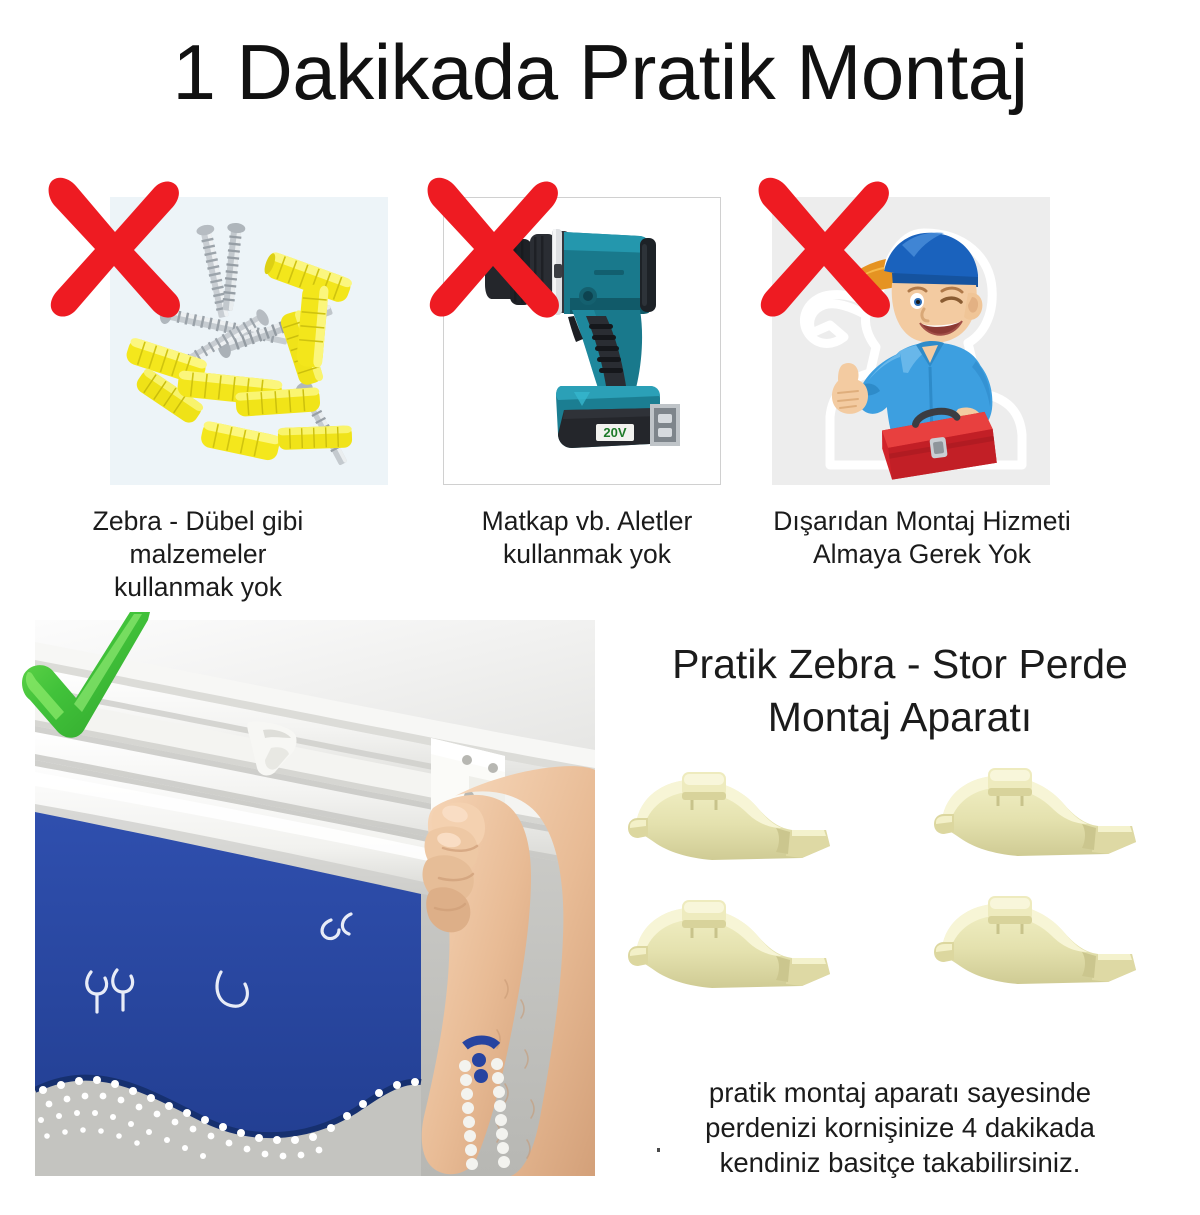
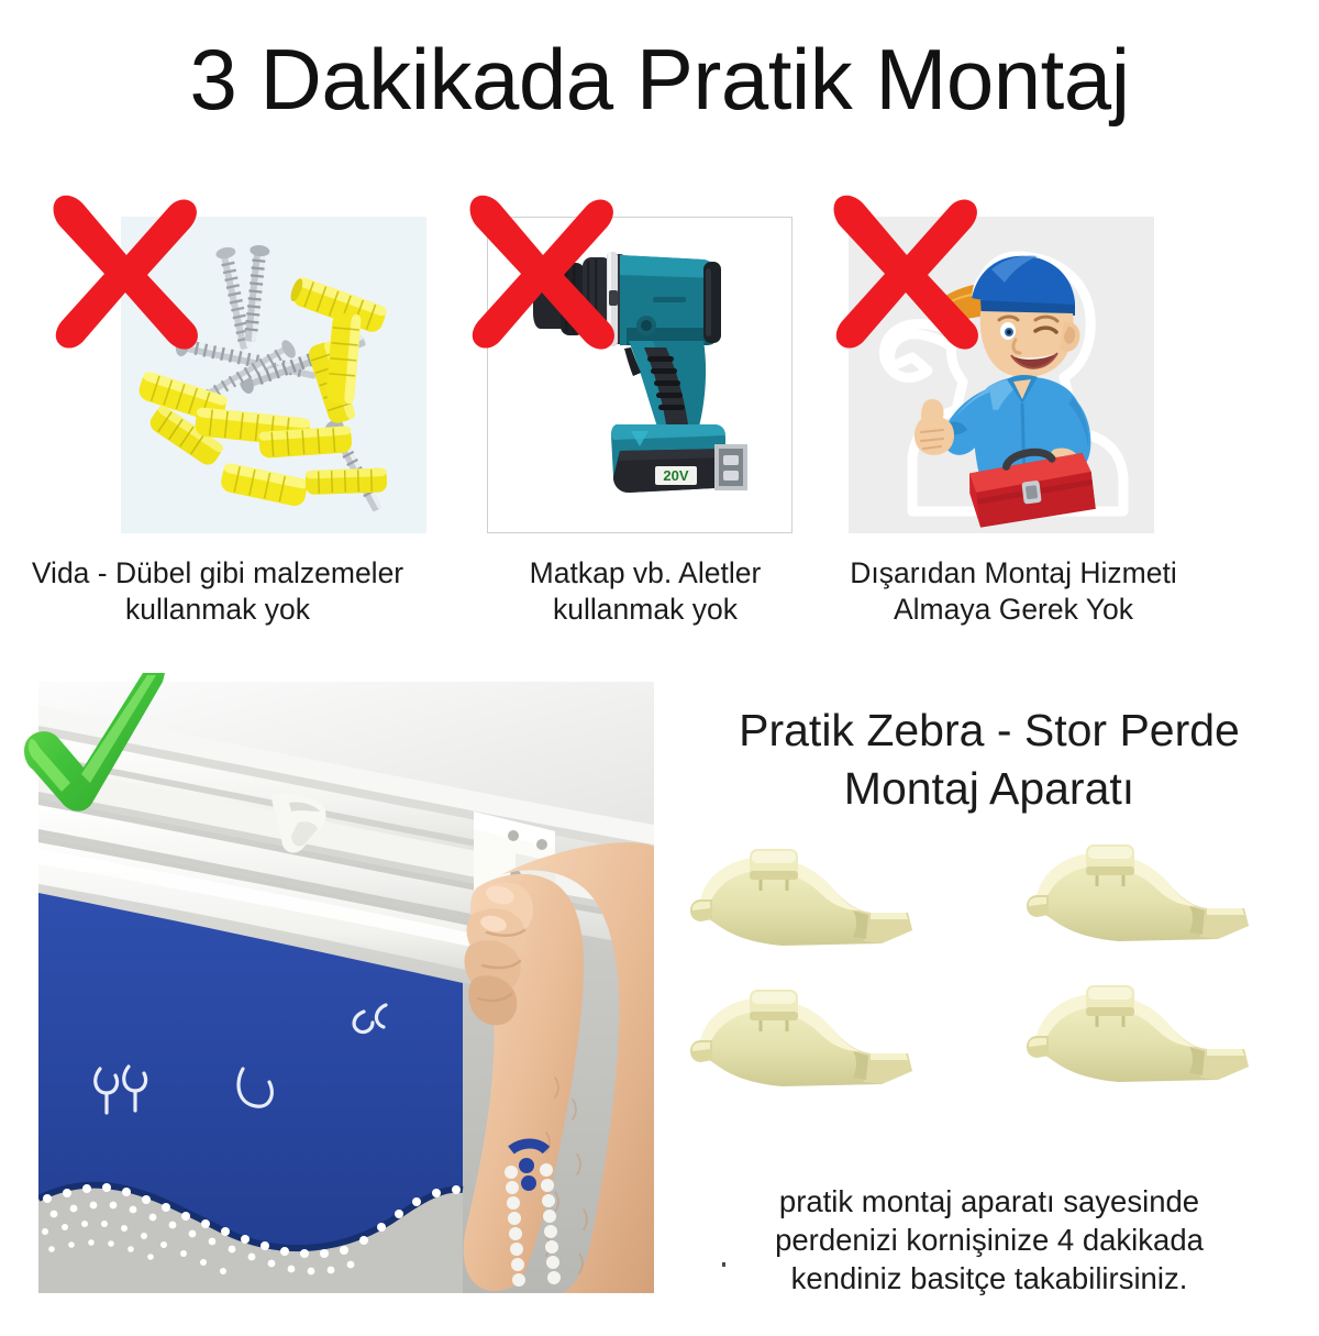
- 1 Dakikada Pratik Montaj
+ 3 Dakikada Pratik Montaj
- Zebra - Dübel gibi malzemeler
+ Vida - Dübel gibi malzemeler
  kullanmak yok
  20V
  Matkap vb. Aletler
  kullanmak yok
  Dışarıdan Montaj Hizmeti
  Almaya Gerek Yok
  Pratik Zebra - Stor Perde
  Montaj Aparatı
  pratik montaj aparatı sayesinde
  perdenizi kornişinize 4 dakikada
  kendiniz basitçe takabilirsiniz.
